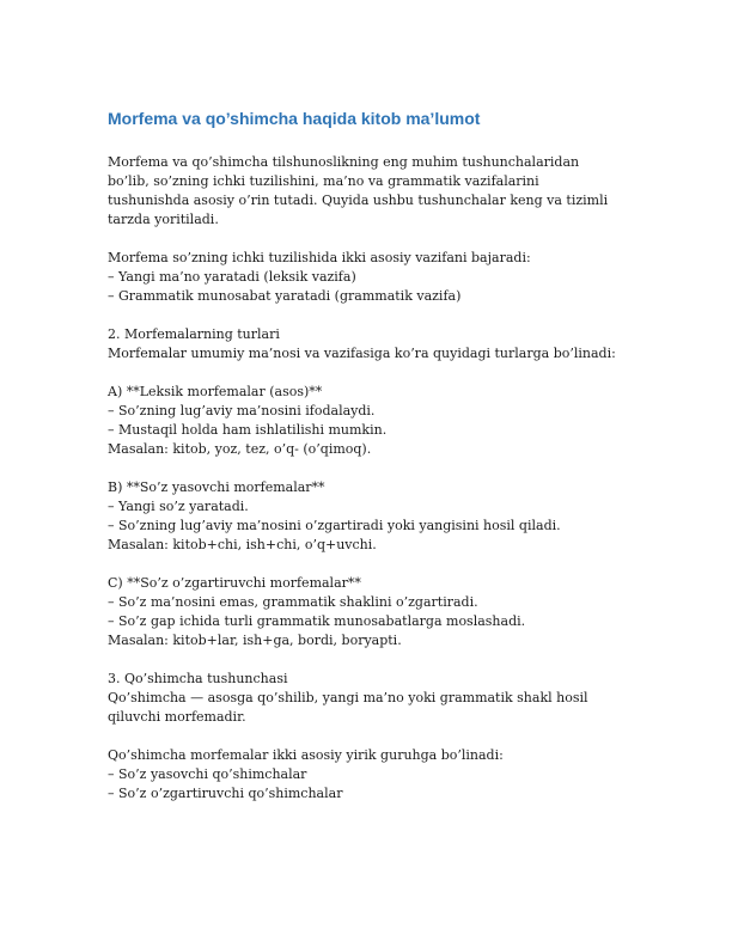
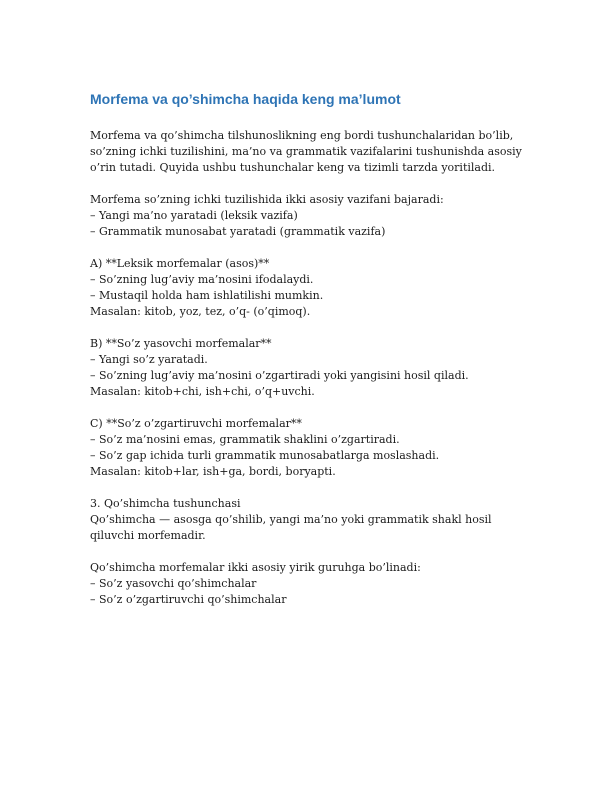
- Morfema va qo’shimcha haqida kitob ma’lumot
+ Morfema va qo’shimcha haqida keng ma’lumot
- Morfema va qo’shimcha tilshunoslikning eng muhim tushunchalaridan bo’lib, so’zning ichki tuzilishini, ma’no va grammatik vazifalarini tushunishda asosiy o’rin tutadi. Quyida ushbu tushunchalar keng va tizimli tarzda yoritiladi.
+ Morfema va qo’shimcha tilshunoslikning eng bordi tushunchalaridan bo’lib, so’zning ichki tuzilishini, ma’no va grammatik vazifalarini tushunishda asosiy o’rin tutadi. Quyida ushbu tushunchalar keng va tizimli tarzda yoritiladi.
  Morfema so’zning ichki tuzilishida ikki asosiy vazifani bajaradi:
  – Yangi ma’no yaratadi (leksik vazifa)
  – Grammatik munosabat yaratadi (grammatik vazifa)
- 2. Morfemalarning turlari
- Morfemalar umumiy ma’nosi va vazifasiga ko’ra quyidagi turlarga bo’linadi:
  A) **Leksik morfemalar (asos)**
  – So’zning lug’aviy ma’nosini ifodalaydi.
  – Mustaqil holda ham ishlatilishi mumkin.
  Masalan: kitob, yoz, tez, o’q- (o’qimoq).
  B) **So’z yasovchi morfemalar**
  – Yangi so’z yaratadi.
  – So’zning lug’aviy ma’nosini o’zgartiradi yoki yangisini hosil qiladi.
  Masalan: kitob+chi, ish+chi, o’q+uvchi.
  C) **So’z o’zgartiruvchi morfemalar**
  – So’z ma’nosini emas, grammatik shaklini o’zgartiradi.
  – So’z gap ichida turli grammatik munosabatlarga moslashadi.
  Masalan: kitob+lar, ish+ga, bordi, boryapti.
  3. Qo’shimcha tushunchasi
  Qo’shimcha — asosga qo’shilib, yangi ma’no yoki grammatik shakl hosil qiluvchi morfemadir.
  Qo’shimcha morfemalar ikki asosiy yirik guruhga bo’linadi:
  – So’z yasovchi qo’shimchalar
  – So’z o’zgartiruvchi qo’shimchalar
